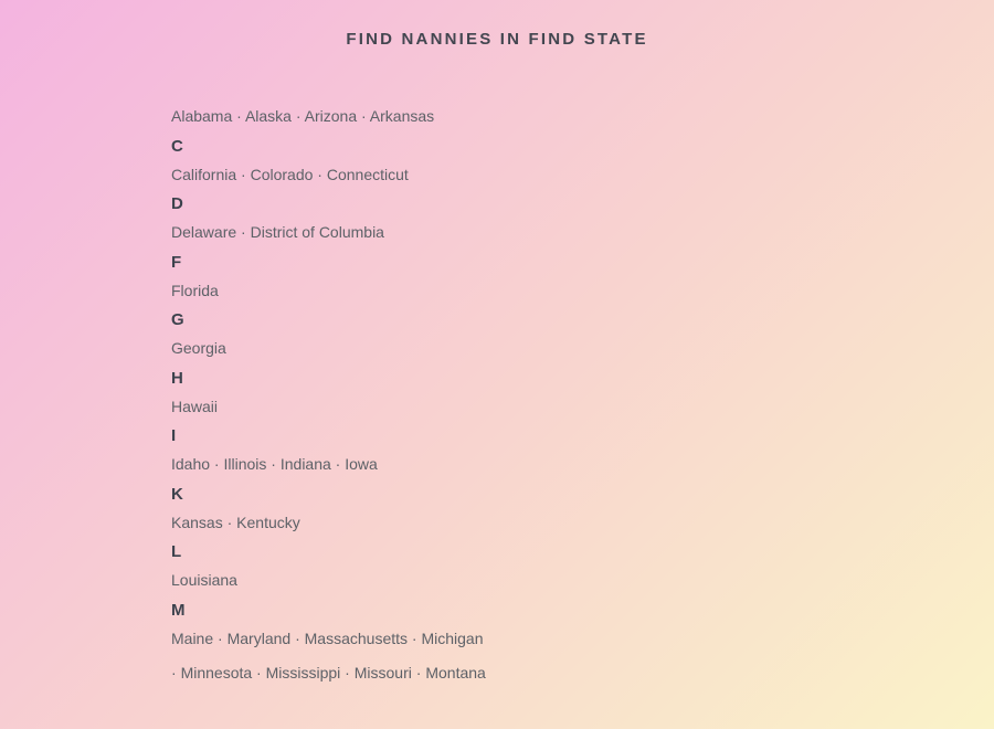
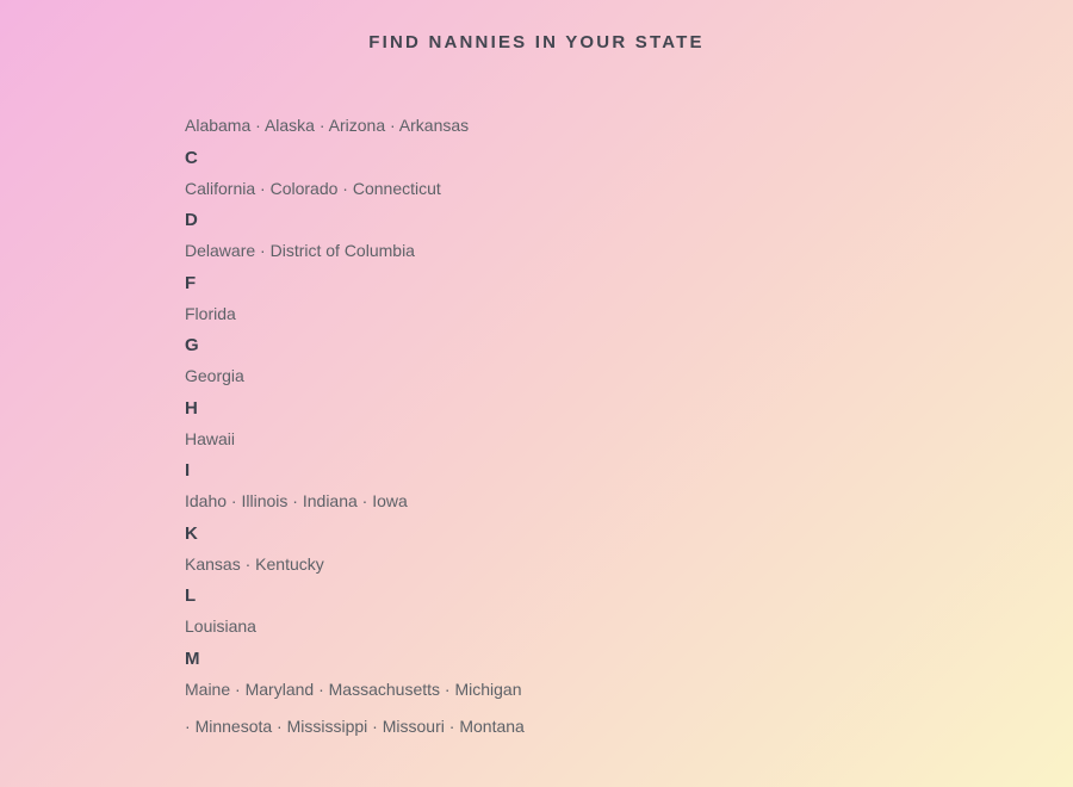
- FIND NANNIES IN FIND STATE
+ FIND NANNIES IN YOUR STATE
  Alabama · Alaska · Arizona · Arkansas
  C
  California · Colorado · Connecticut
  D
  Delaware · District of Columbia
  F
  Florida
  G
  Georgia
  H
  Hawaii
  I
  Idaho · Illinois · Indiana · Iowa
  K
  Kansas · Kentucky
  L
  Louisiana
  M
  Maine · Maryland · Massachusetts · Michigan · Minnesota · Mississippi · Missouri · Montana
